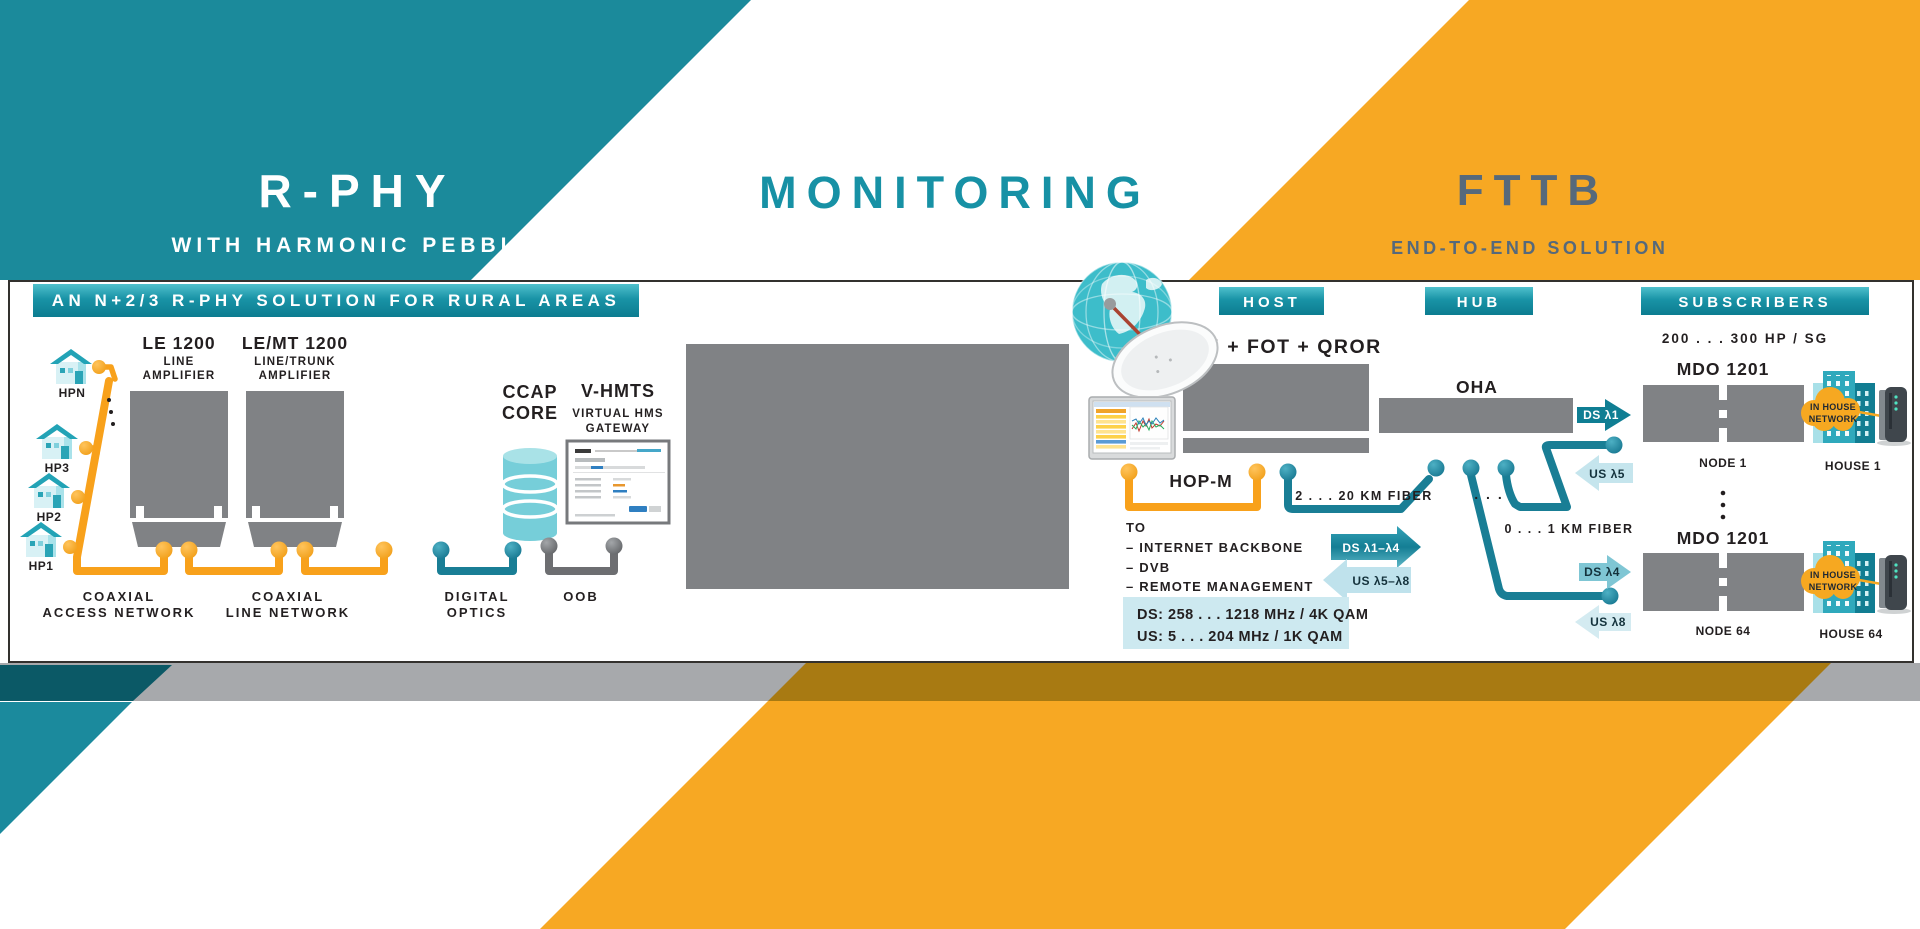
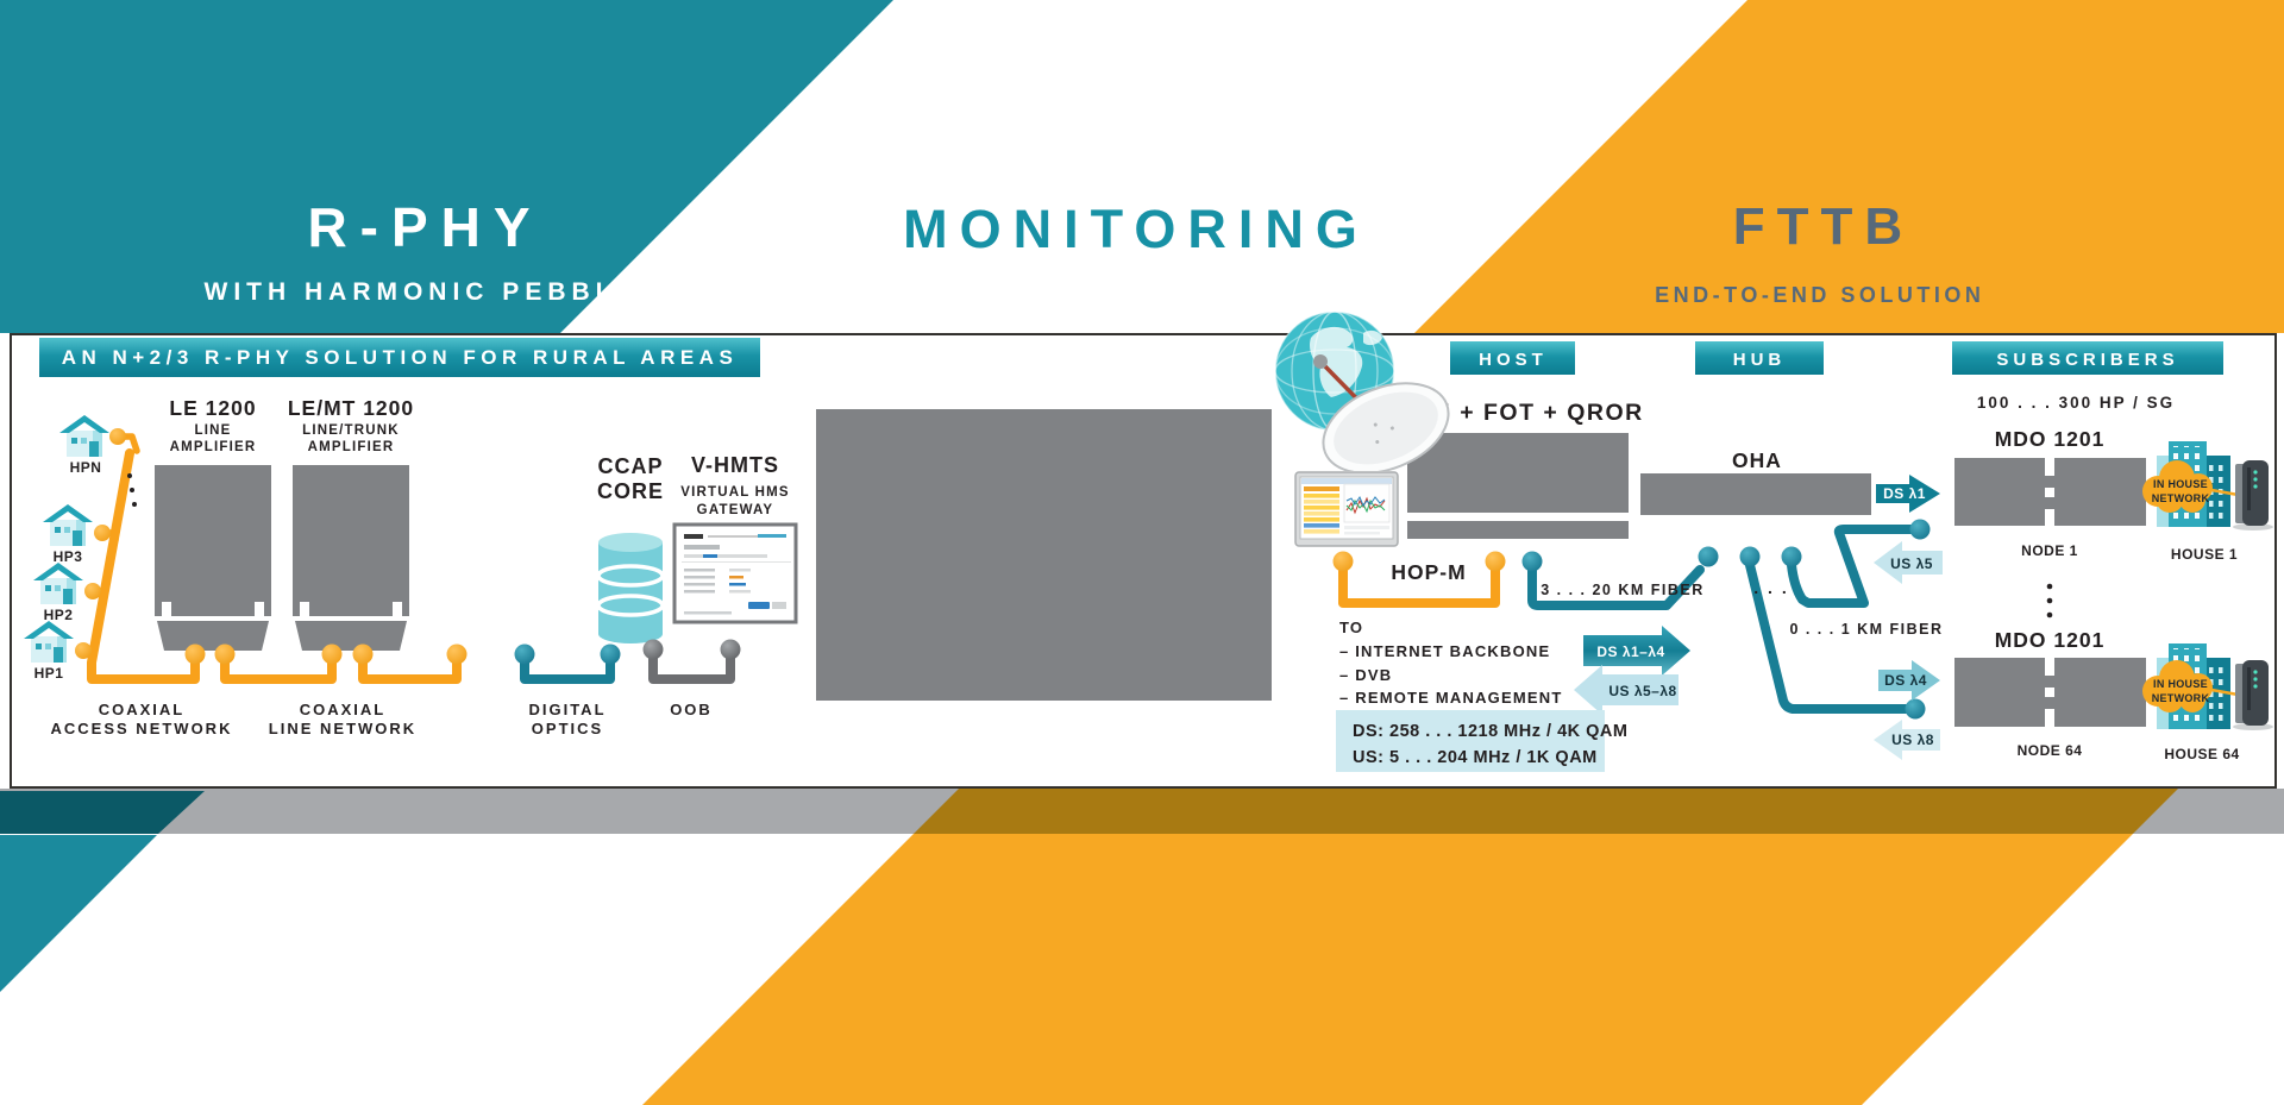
  R-PHY
  WITH HARMONIC PEBBLE
  MONITORING
  FTTB
  END-TO-END SOLUTION
  AN N+2/3 R-PHY SOLUTION FOR RURAL AREAS
  HPN
  HP3
  HP2
  HP1
  LE 1200
  LINE
  AMPLIFIER
  LE/MT 1200
  LINE/TRUNK
  AMPLIFIER
  CCAP
  CORE
  V-HMTS
  VIRTUAL HMS
  GATEWAY
  COAXIAL
  ACCESS NETWORK
  COAXIAL
  LINE NETWORK
  DIGITAL
  OPTICS
  OOB
  HOST
  + FOT + QROR
  HOP-M
- 2 . . . 20 KM FIBER
+ 3 . . . 20 KM FIBER
  TO
  – INTERNET BACKBONE
  – DVB
  – REMOTE MANAGEMENT
  DS λ1–λ4
  US λ5–λ8
  DS: 258 . . . 1218 MHz / 4K QAM
  US: 5 . . . 204 MHz / 1K QAM
  HUB
  OHA
  . . .
  0 . . . 1 KM FIBER
  DS λ1
  US λ5
  DS λ4
  US λ8
  SUBSCRIBERS
- 200 . . . 300 HP / SG
+ 100 . . . 300 HP / SG
  MDO 1201
  NODE 1
  IN HOUSE
  NETWORK
  HOUSE 1
  MDO 1201
  NODE 64
  IN HOUSE
  NETWORK
  HOUSE 64
